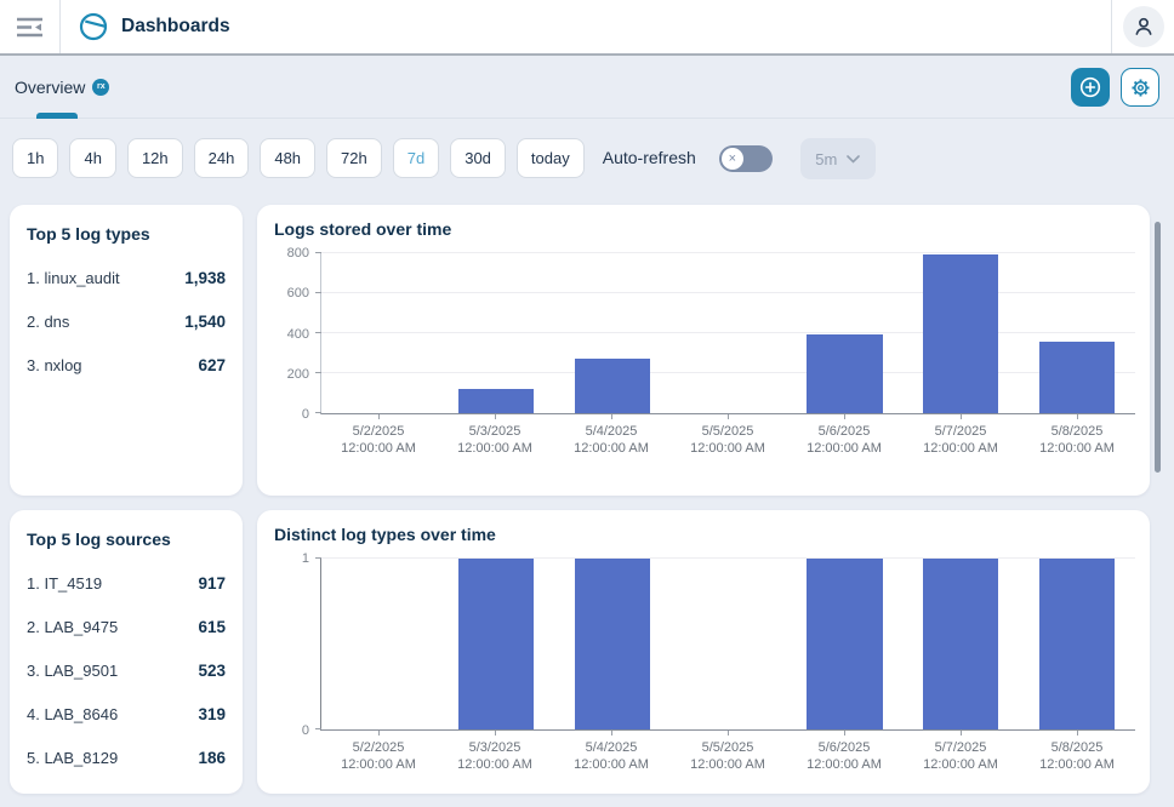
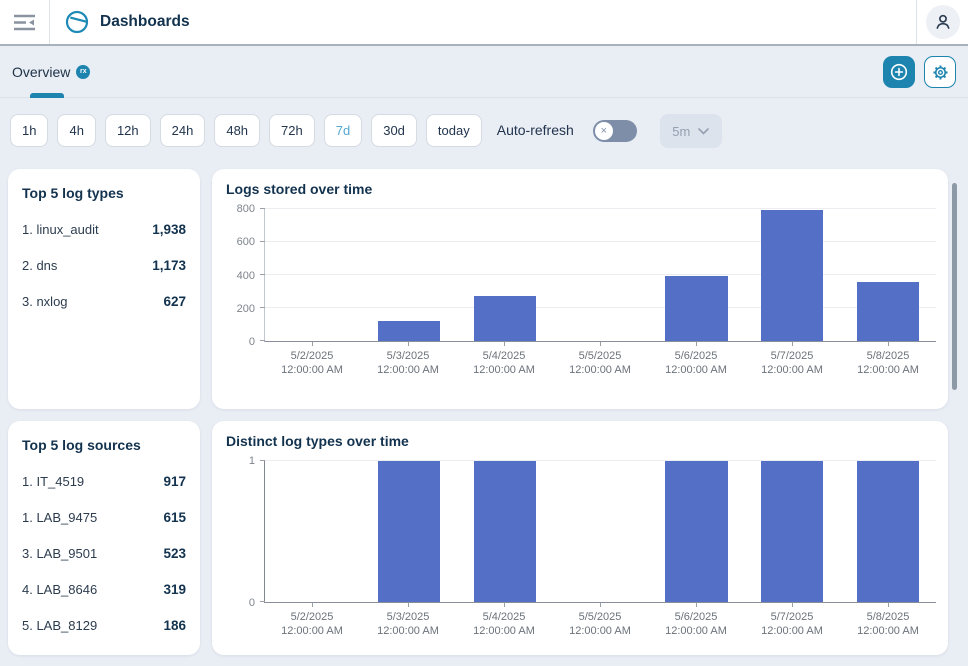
  Dashboards
  Overview
  1h
  4h
  12h
  24h
  48h
  72h
  7d
  30d
  today
  Auto-refresh
  ×
  5m
  Top 5 log types
  1. linux_audit
  1,938
  2. dns
- 1,540
+ 1,173
  3. nxlog
  627
  Logs stored over time
  0
  200
  400
  600
  800
  5/2/2025
  12:00:00 AM
  5/3/2025
  12:00:00 AM
  5/4/2025
  12:00:00 AM
  5/5/2025
  12:00:00 AM
  5/6/2025
  12:00:00 AM
  5/7/2025
  12:00:00 AM
  5/8/2025
  12:00:00 AM
  Top 5 log sources
  1. IT_4519
  917
- 2. LAB_9475
+ 1. LAB_9475
  615
  3. LAB_9501
  523
  4. LAB_8646
  319
  5. LAB_8129
  186
  Distinct log types over time
  0
  1
  5/2/2025
  12:00:00 AM
  5/3/2025
  12:00:00 AM
  5/4/2025
  12:00:00 AM
  5/5/2025
  12:00:00 AM
  5/6/2025
  12:00:00 AM
  5/7/2025
  12:00:00 AM
  5/8/2025
  12:00:00 AM
